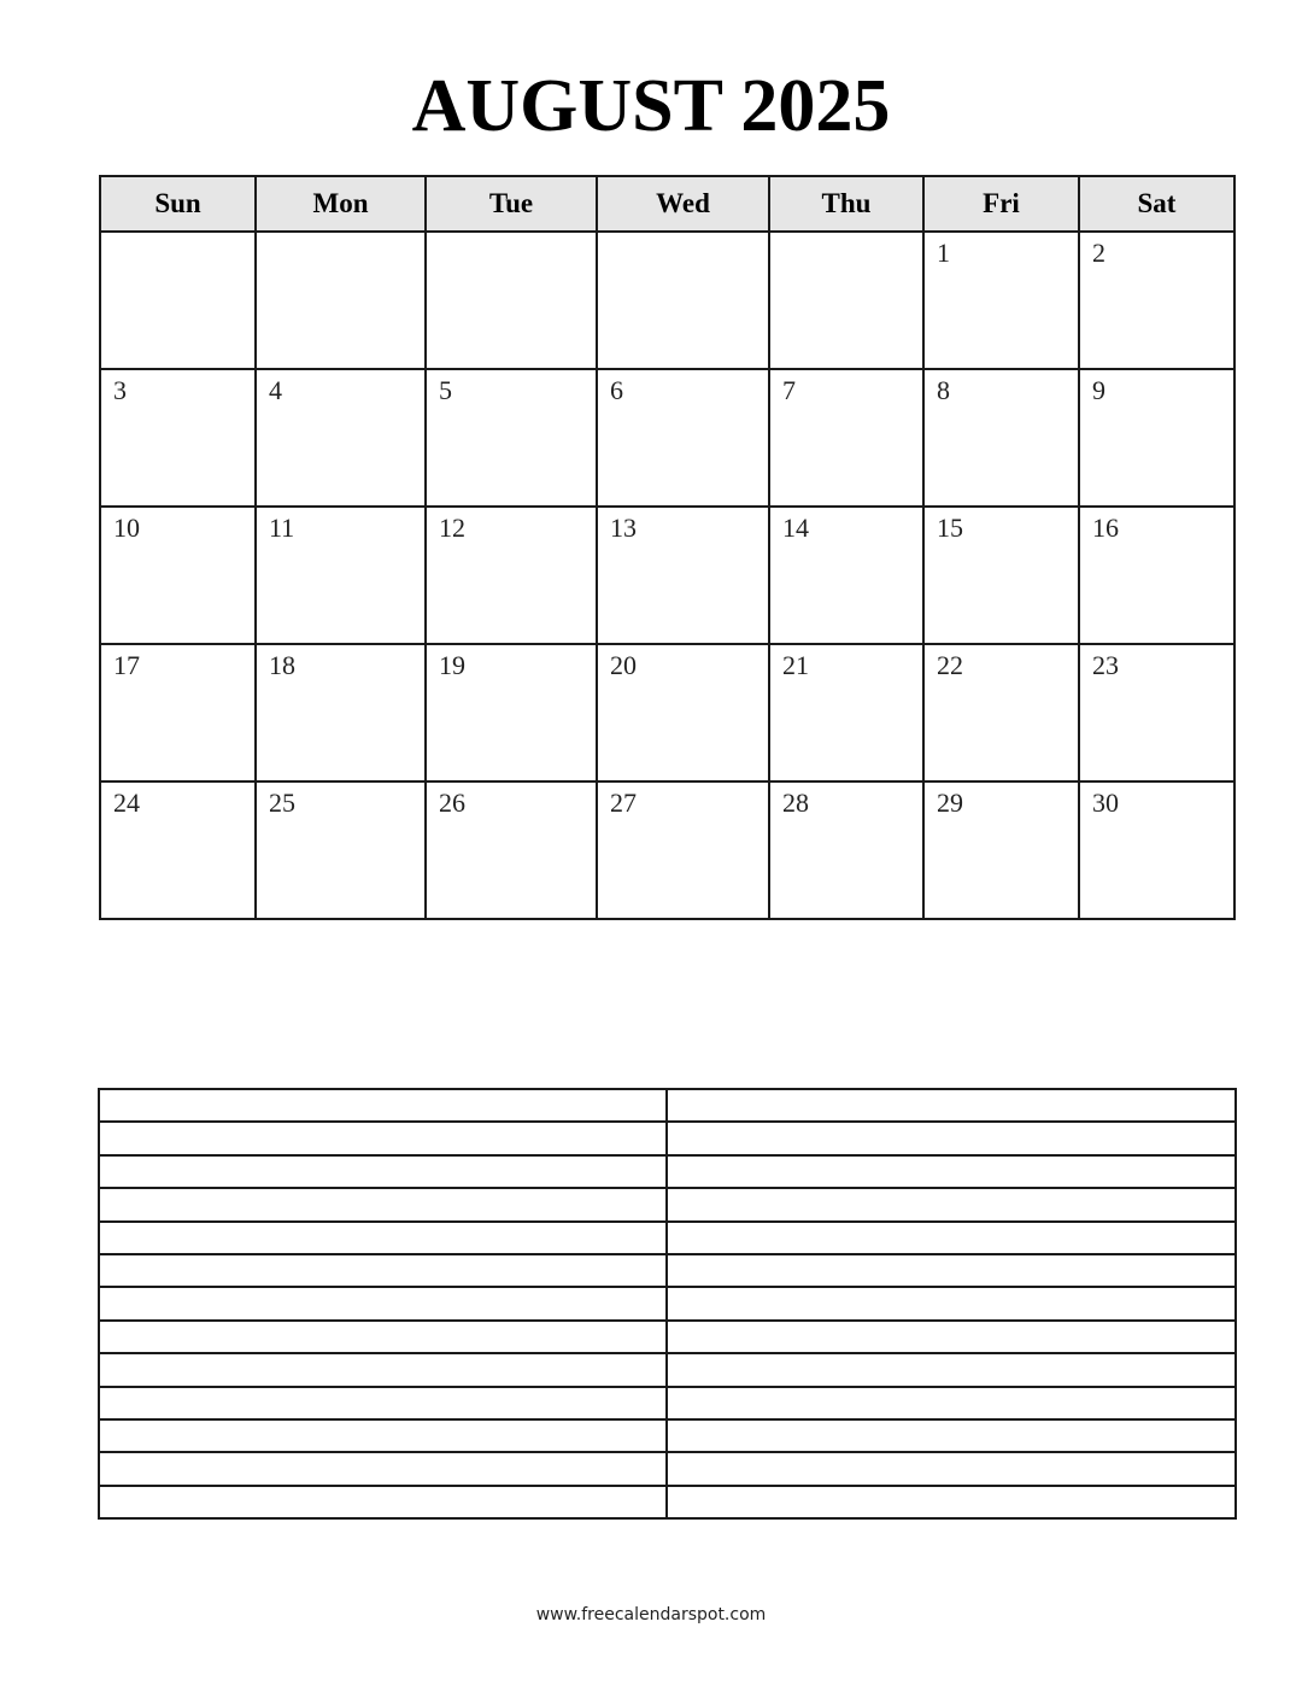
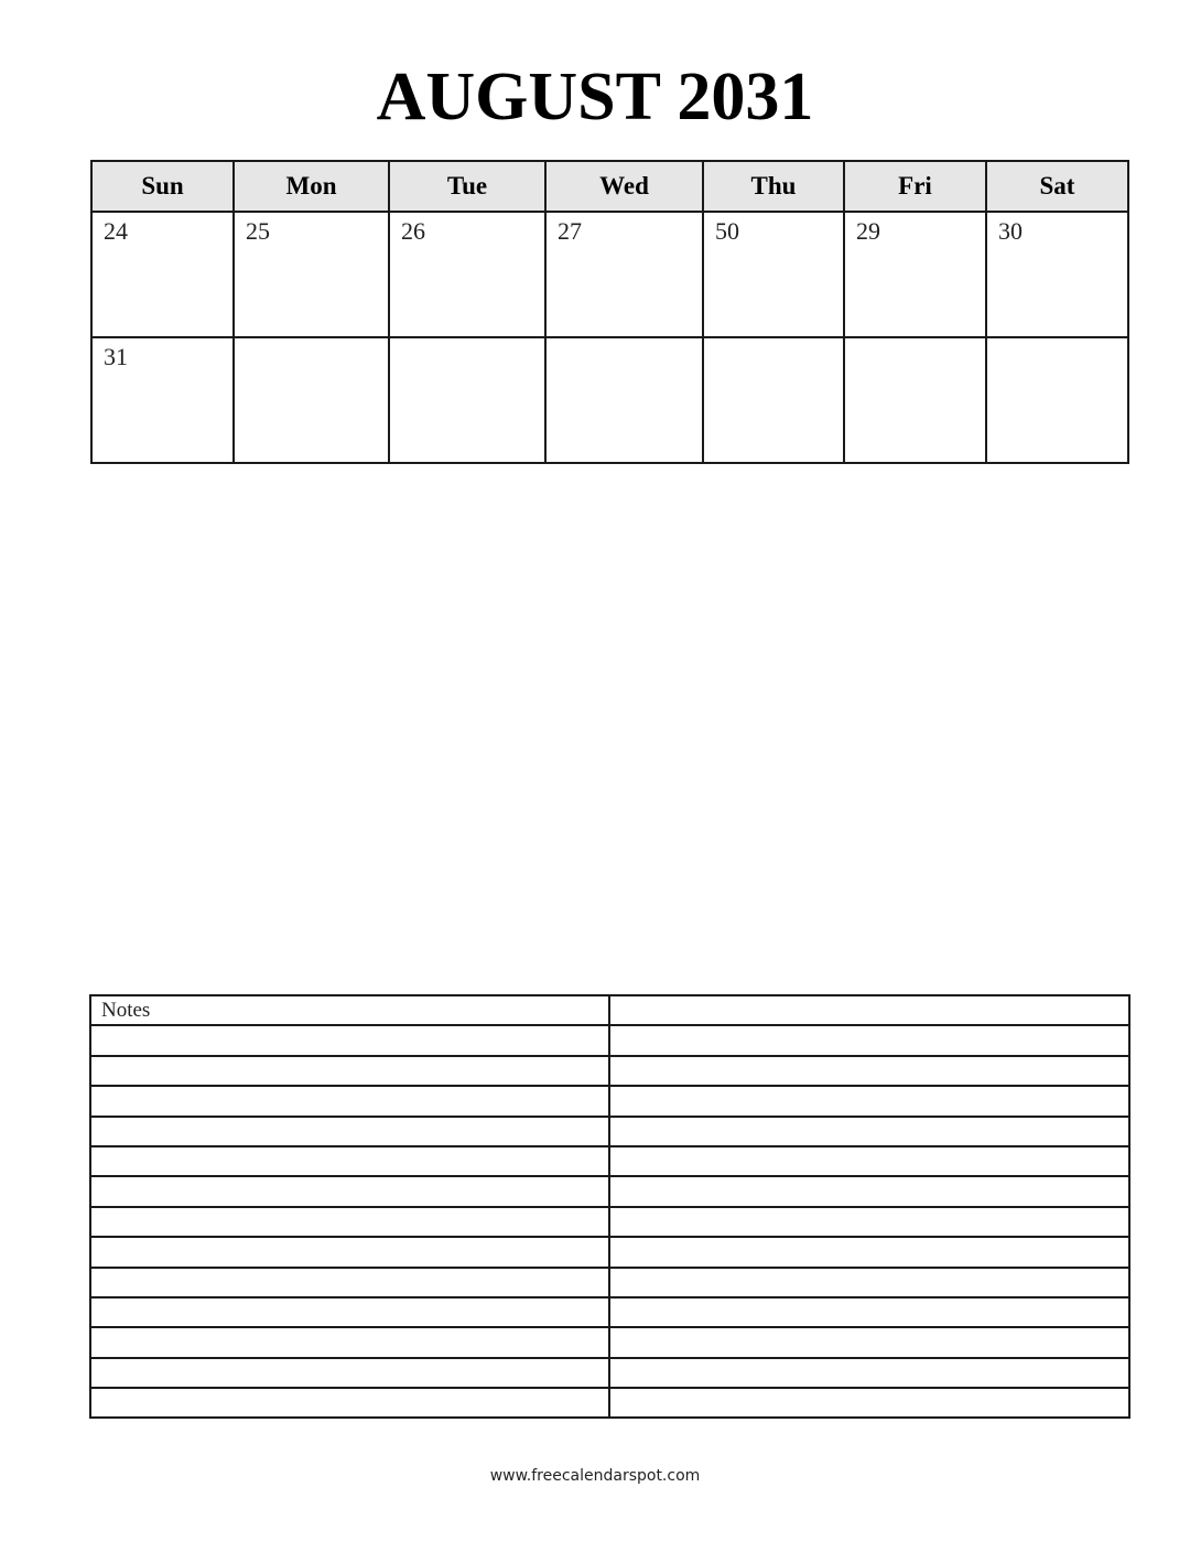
- AUGUST 2025
+ AUGUST 2031
  Sun	Mon	Tue	Wed	Thu	Fri	Sat
- 					1	2
- 3	4	5	6	7	8	9
- 10	11	12	13	14	15	16
- 17	18	19	20	21	22	23
- 24	25	26	27	28	29	30
+ 24	25	26	27	50	29	30
+ 31
+ Notes
  www.freecalendarspot.com
